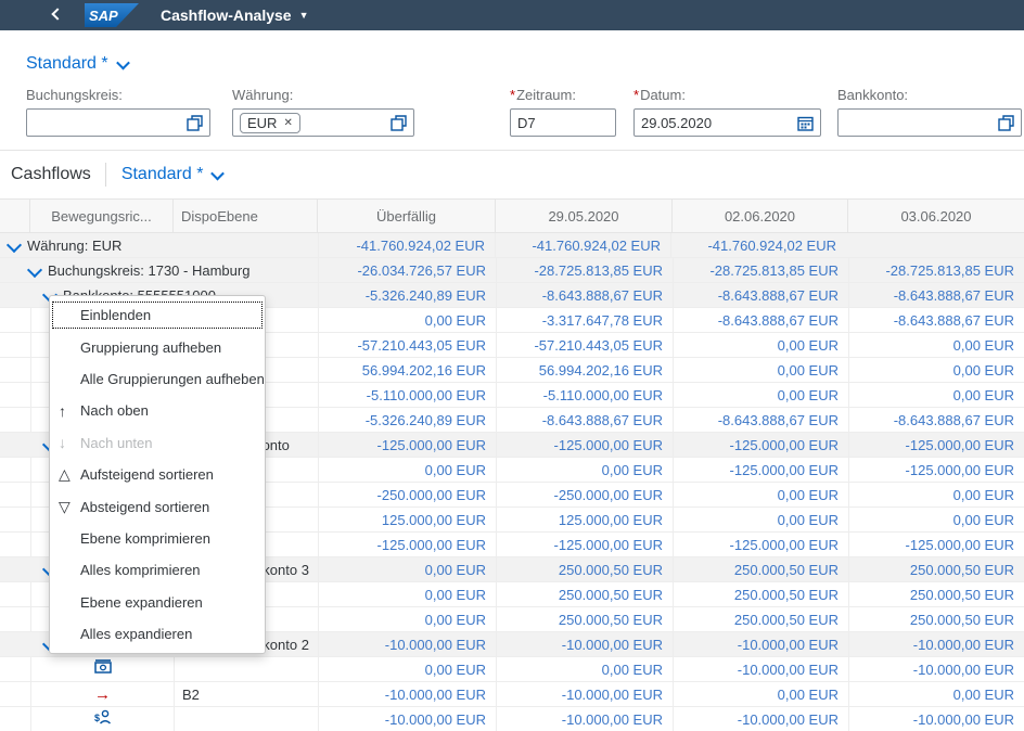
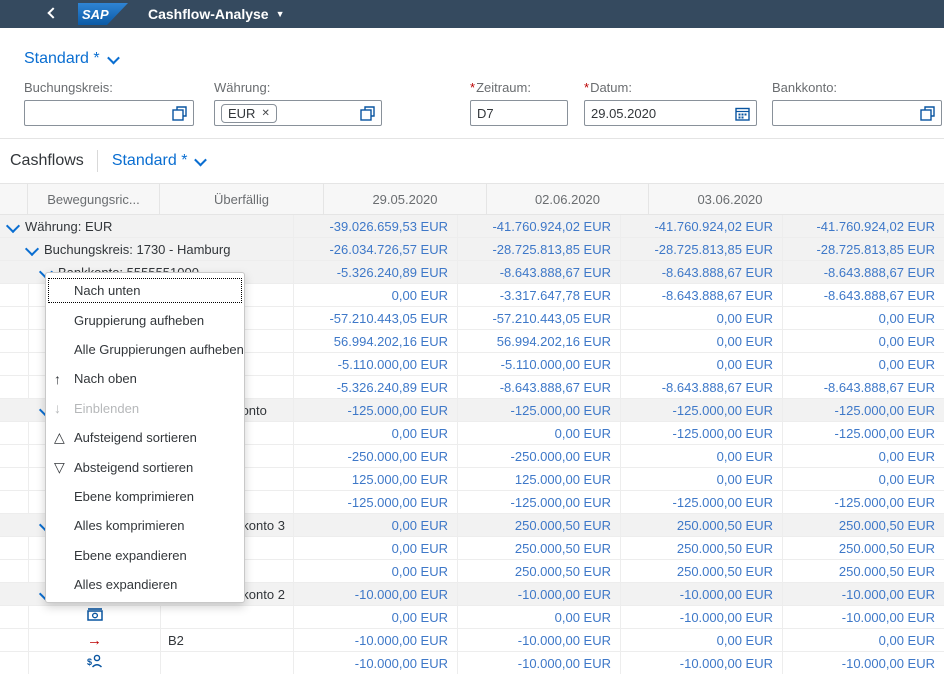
  SAP
  Cashflow-Analyse
  ▼
  Standard *
  Buchungskreis:
  Währung:
  EUR
  ✕
  *Zeitraum:
  D7
  *Datum:
  29.05.2020
  Bankkonto:
  Cashflows
  Standard *
  Bewegungsric...
- DispoEbene
  Überfällig
  29.05.2020
  02.06.2020
  03.06.2020
  Währung: EUR
+ -39.026.659,53 EUR
  -41.760.924,02 EUR
  -41.760.924,02 EUR
  -41.760.924,02 EUR
  Buchungskreis: 1730 - Hamburg
  -26.034.726,57 EUR
  -28.725.813,85 EUR
  -28.725.813,85 EUR
  -28.725.813,85 EUR
  -5.326.240,89 EUR
  -8.643.888,67 EUR
  -8.643.888,67 EUR
  -8.643.888,67 EUR
  0,00 EUR
  -3.317.647,78 EUR
  -8.643.888,67 EUR
  -8.643.888,67 EUR
  -57.210.443,05 EUR
  -57.210.443,05 EUR
  0,00 EUR
  0,00 EUR
  56.994.202,16 EUR
  56.994.202,16 EUR
  0,00 EUR
  0,00 EUR
  -5.110.000,00 EUR
  -5.110.000,00 EUR
  0,00 EUR
  0,00 EUR
  -5.326.240,89 EUR
  -8.643.888,67 EUR
  -8.643.888,67 EUR
  -8.643.888,67 EUR
  -125.000,00 EUR
  -125.000,00 EUR
  -125.000,00 EUR
  -125.000,00 EUR
  0,00 EUR
  0,00 EUR
  -125.000,00 EUR
  -125.000,00 EUR
  -250.000,00 EUR
  -250.000,00 EUR
  0,00 EUR
  0,00 EUR
  125.000,00 EUR
  125.000,00 EUR
  0,00 EUR
  0,00 EUR
  -125.000,00 EUR
  -125.000,00 EUR
  -125.000,00 EUR
  -125.000,00 EUR
  0,00 EUR
  250.000,50 EUR
  250.000,50 EUR
  250.000,50 EUR
  0,00 EUR
  250.000,50 EUR
  250.000,50 EUR
  250.000,50 EUR
  0,00 EUR
  250.000,50 EUR
  250.000,50 EUR
  250.000,50 EUR
  -10.000,00 EUR
  -10.000,00 EUR
  -10.000,00 EUR
  -10.000,00 EUR
  0,00 EUR
  0,00 EUR
  -10.000,00 EUR
  -10.000,00 EUR
  →
  B2
  -10.000,00 EUR
  -10.000,00 EUR
  0,00 EUR
  0,00 EUR
  $
  -10.000,00 EUR
  -10.000,00 EUR
  -10.000,00 EUR
  -10.000,00 EUR
- Einblenden
+ Nach unten
  Gruppierung aufheben
  Alle Gruppierungen aufheben
  ↑
  Nach oben
  ↓
- Nach unten
+ Einblenden
  △
  Aufsteigend sortieren
  ▽
  Absteigend sortieren
  Ebene komprimieren
  Alles komprimieren
  Ebene expandieren
  Alles expandieren
